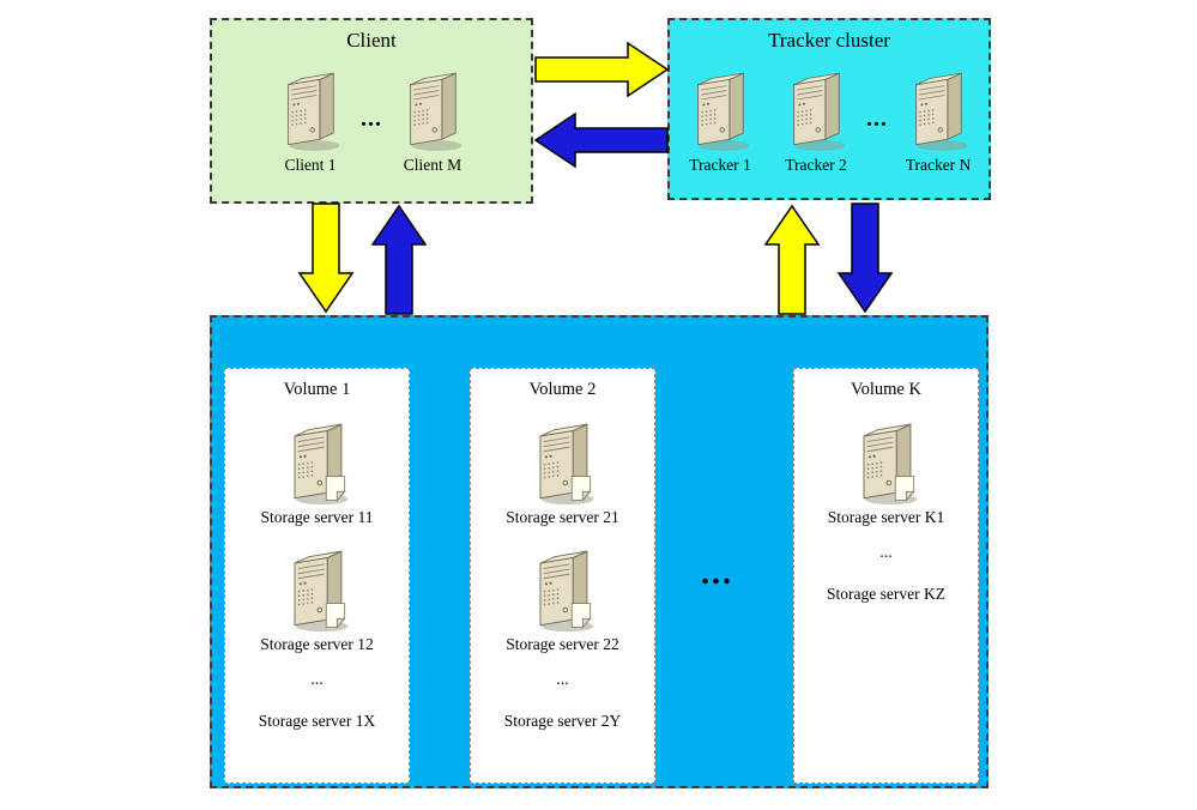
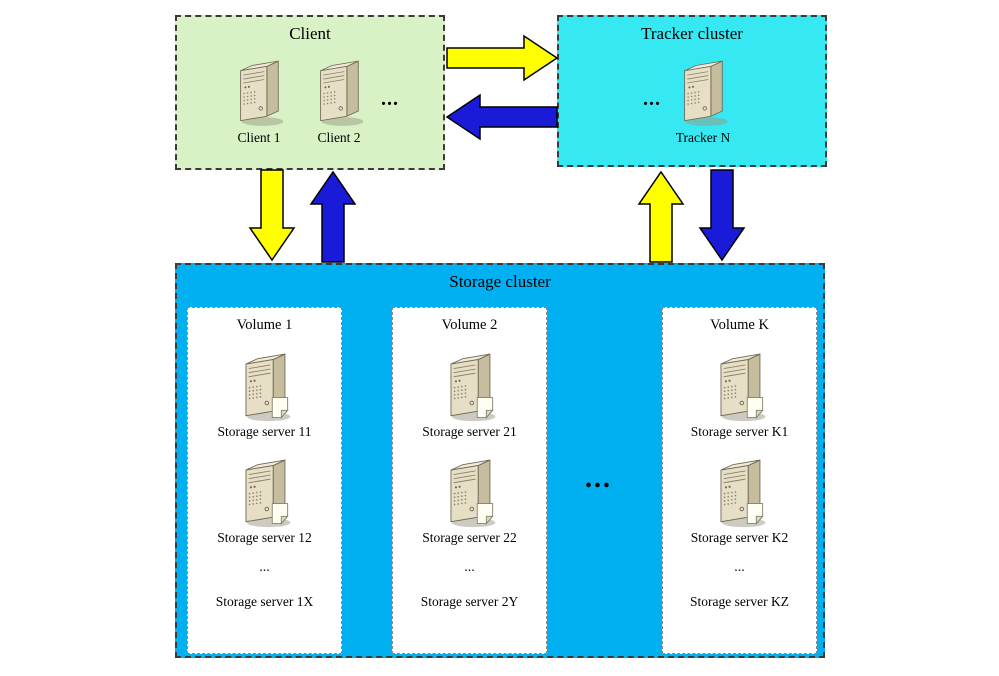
  Client
  Client 1
+ Client 2
  ...
- Client M
  Tracker cluster
- Tracker 1
- Tracker 2
  ...
  Tracker N
+ Storage cluster
  Volume 1
  Storage server 11
  Storage server 12
  ...
  Storage server 1X
  Volume 2
  Storage server 21
  Storage server 22
  ...
  Storage server 2Y
  ...
  Volume K
  Storage server K1
+ Storage server K2
  ...
  Storage server KZ
